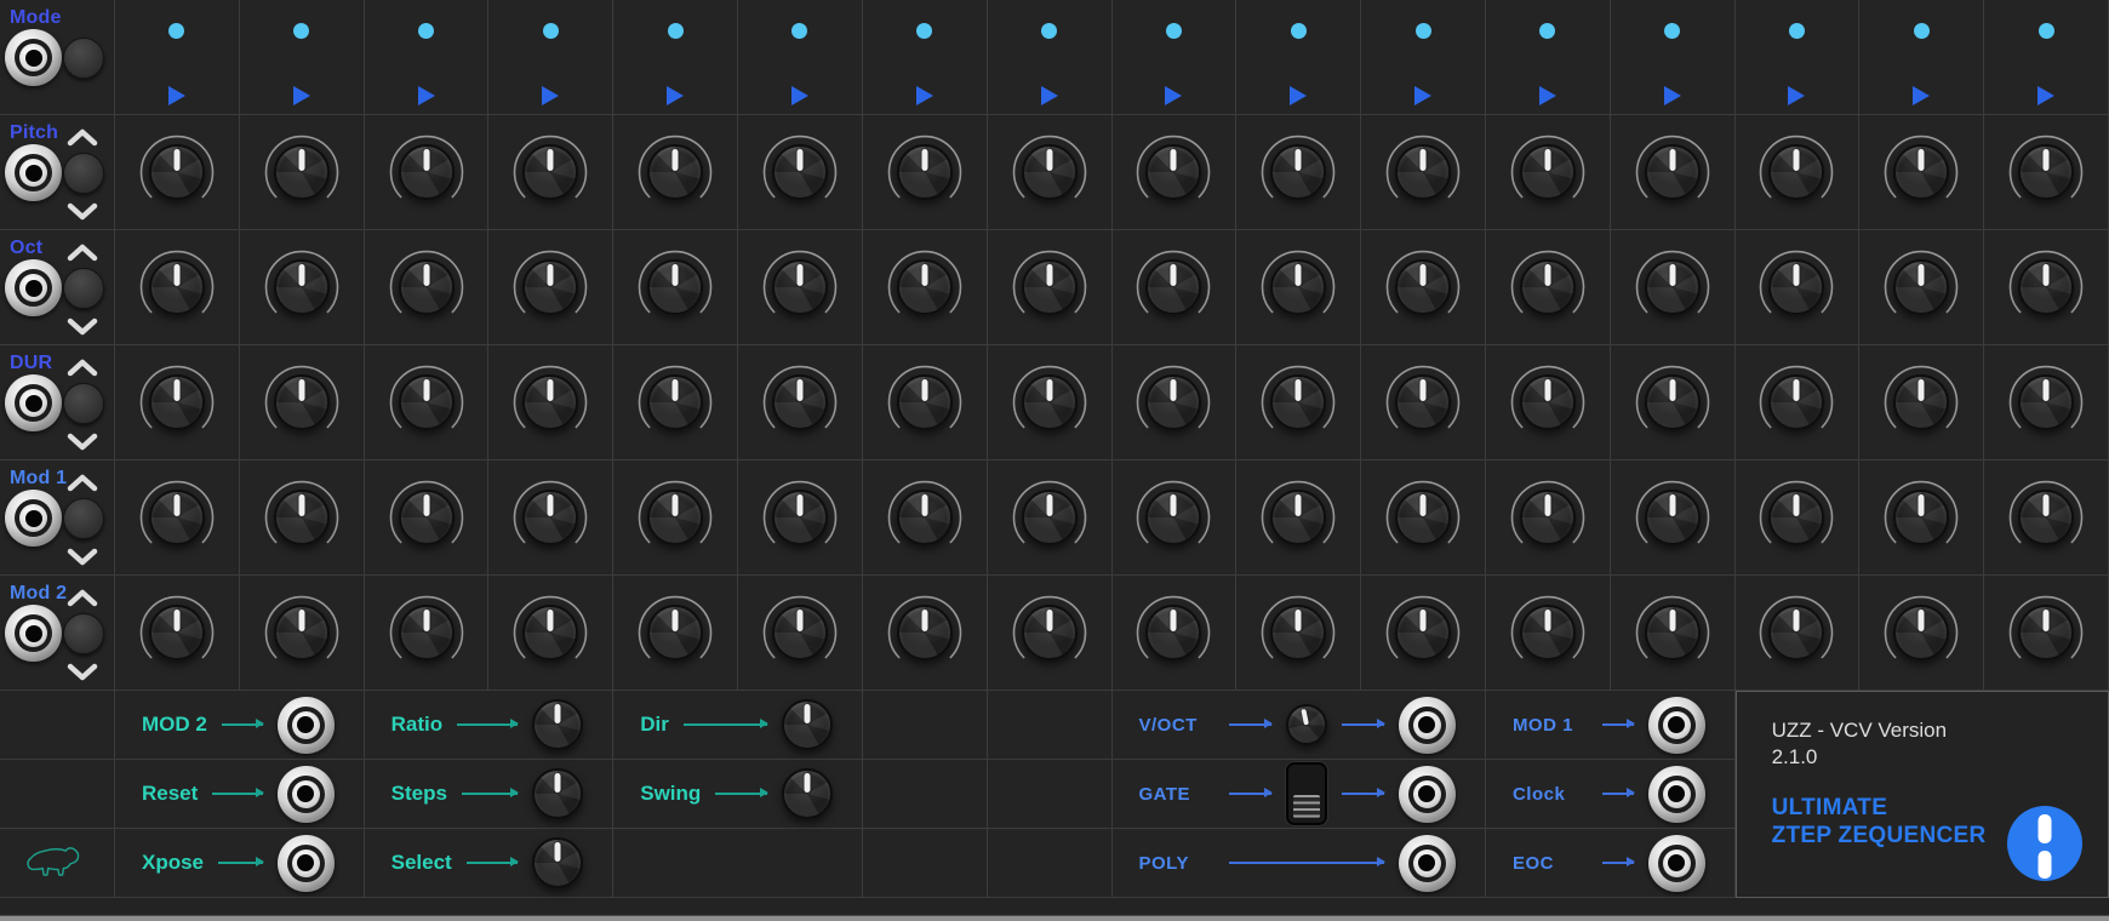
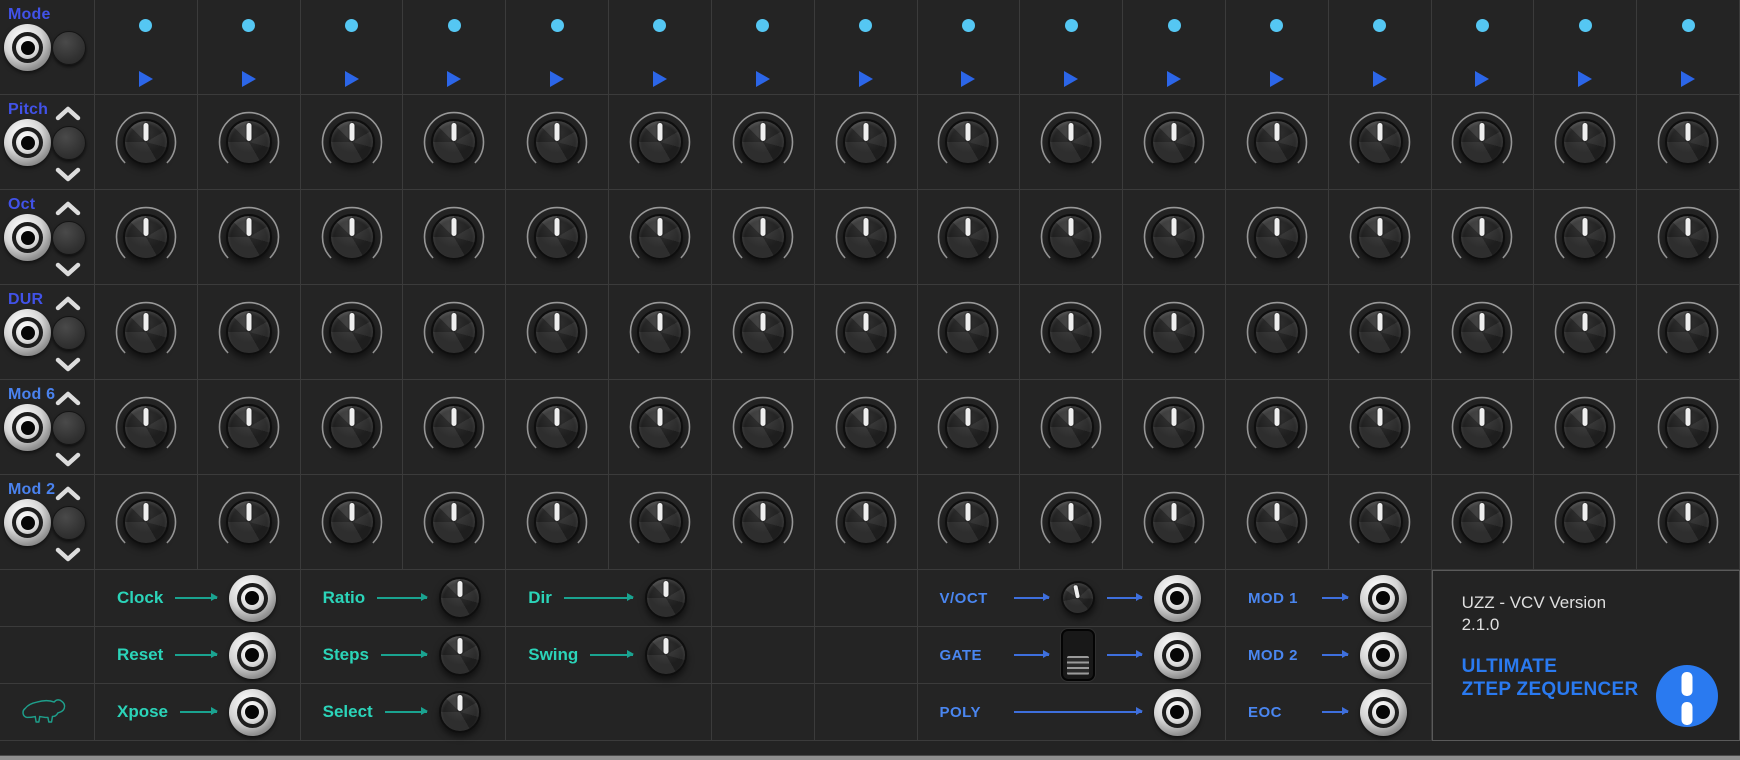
  Mode
  Pitch
  Oct
  DUR
- Mod 1
+ Mod 6
  Mod 2
- MOD 2
+ Clock
  Reset
  Xpose
  Ratio
  Steps
  Select
  Dir
  Swing
  V/OCT
  GATE
  POLY
  MOD 1
- Clock
+ MOD 2
  EOC
  UZZ - VCV Version
  2.1.0
  ULTIMATE
  ZTEP ZEQUENCER
